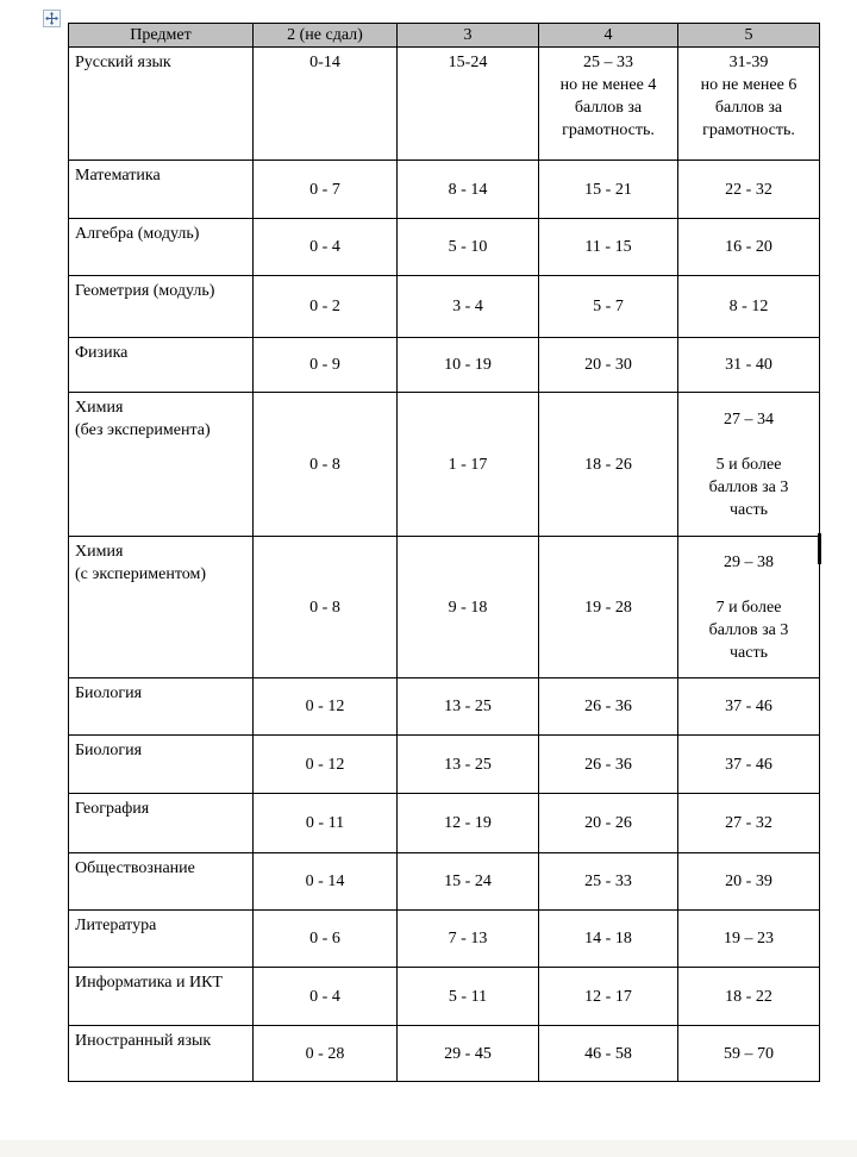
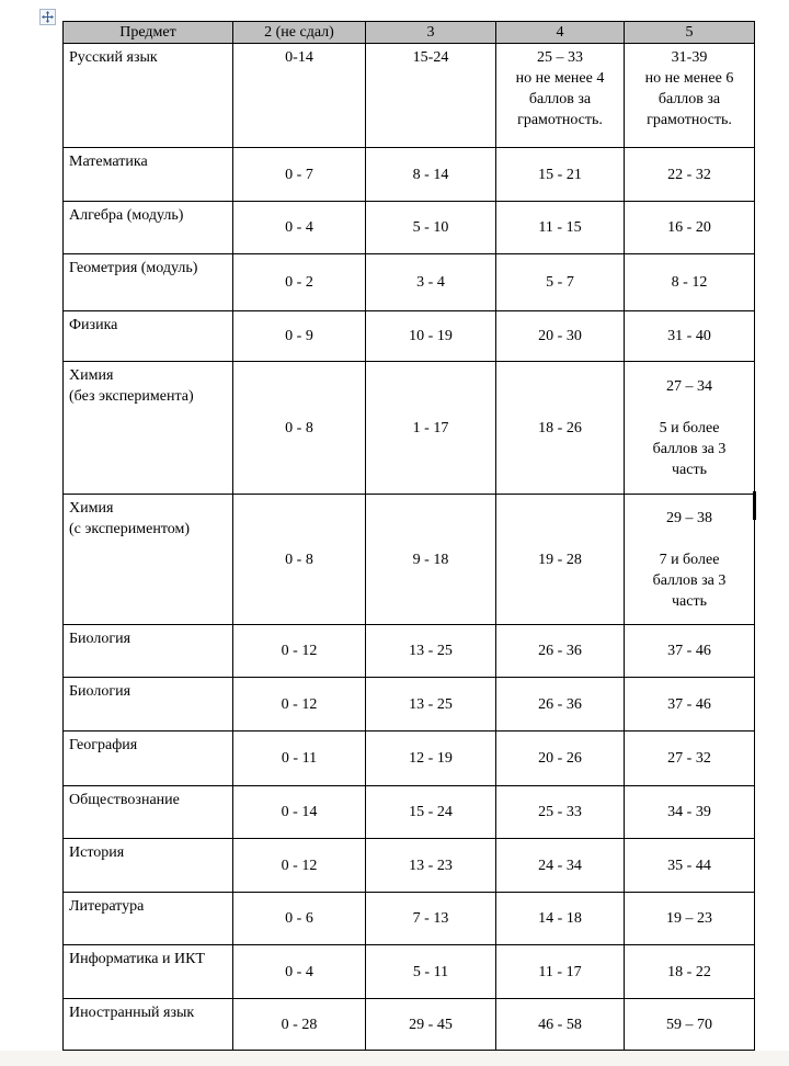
  Предмет	2 (не сдал)	3	4	5
  Русский язык	0-14	15-24	25 – 33 но не менее 4 баллов за грамотность.	31-39 но не менее 6 баллов за грамотность.
  Математика	0 - 7	8 - 14	15 - 21	22 - 32
  Алгебра (модуль)	0 - 4	5 - 10	11 - 15	16 - 20
  Геометрия (модуль)	0 - 2	3 - 4	5 - 7	8 - 12
  Физика	0 - 9	10 - 19	20 - 30	31 - 40
  Химия (без эксперимента)	0 - 8	1 - 17	18 - 26	27 – 34 5 и более баллов за 3 часть
  Химия (с экспериментом)	0 - 8	9 - 18	19 - 28	29 – 38 7 и более баллов за 3 часть
  Биология	0 - 12	13 - 25	26 - 36	37 - 46
  Биология	0 - 12	13 - 25	26 - 36	37 - 46
  География	0 - 11	12 - 19	20 - 26	27 - 32
- Обществознание	0 - 14	15 - 24	25 - 33	20 - 39
+ Обществознание	0 - 14	15 - 24	25 - 33	34 - 39
+ История	0 - 12	13 - 23	24 - 34	35 - 44
  Литература	0 - 6	7 - 13	14 - 18	19 – 23
- Информатика и ИКТ	0 - 4	5 - 11	12 - 17	18 - 22
+ Информатика и ИКТ	0 - 4	5 - 11	11 - 17	18 - 22
  Иностранный язык	0 - 28	29 - 45	46 - 58	59 – 70
